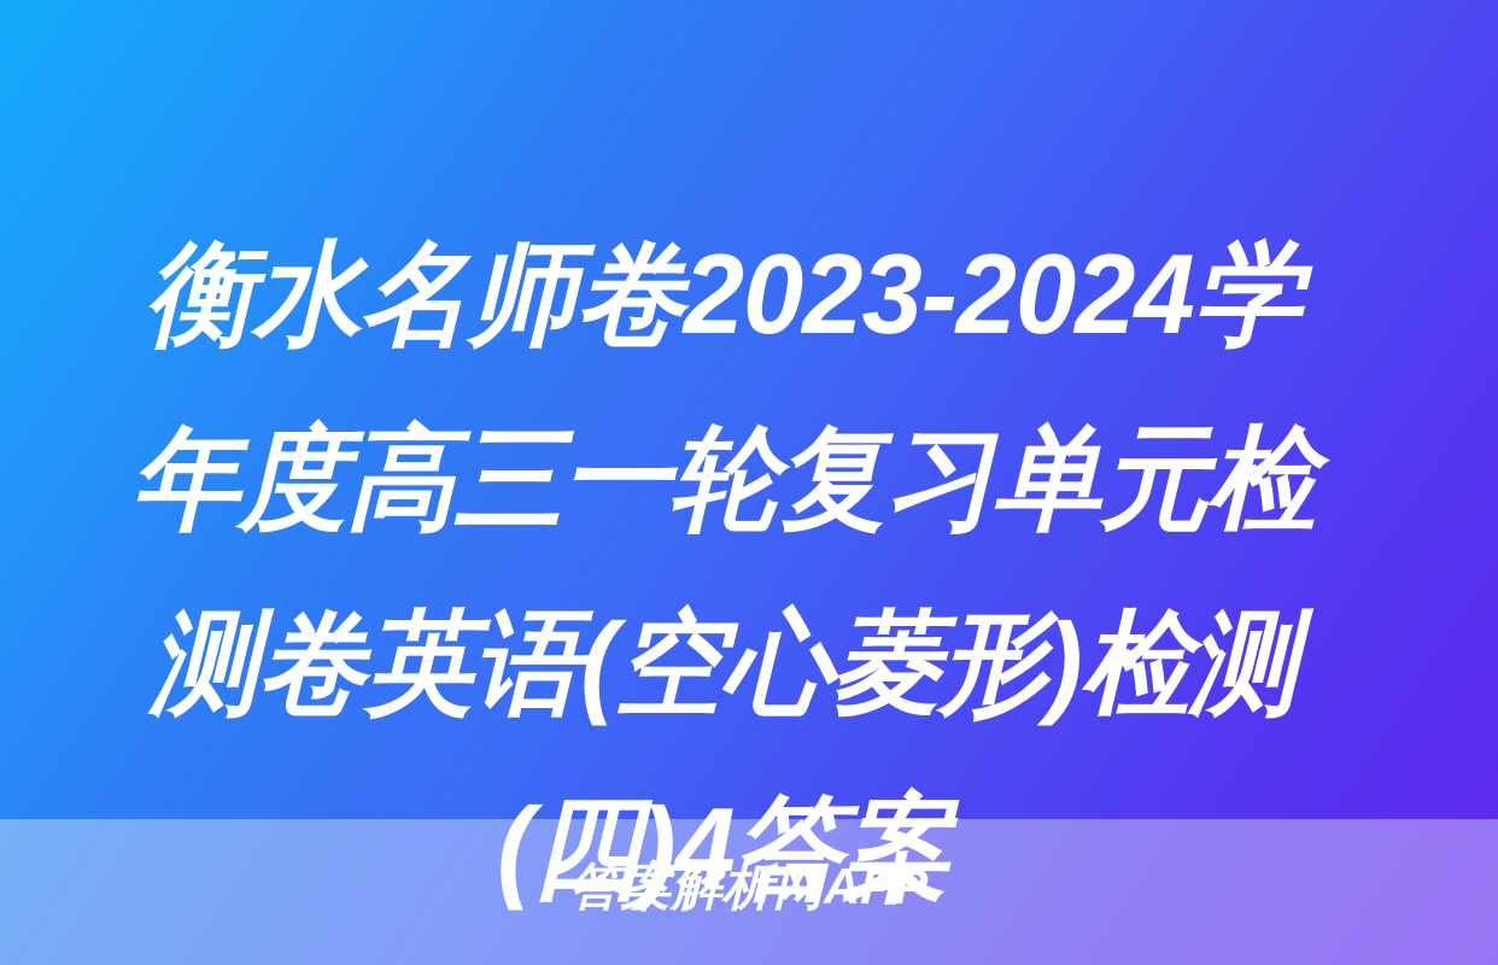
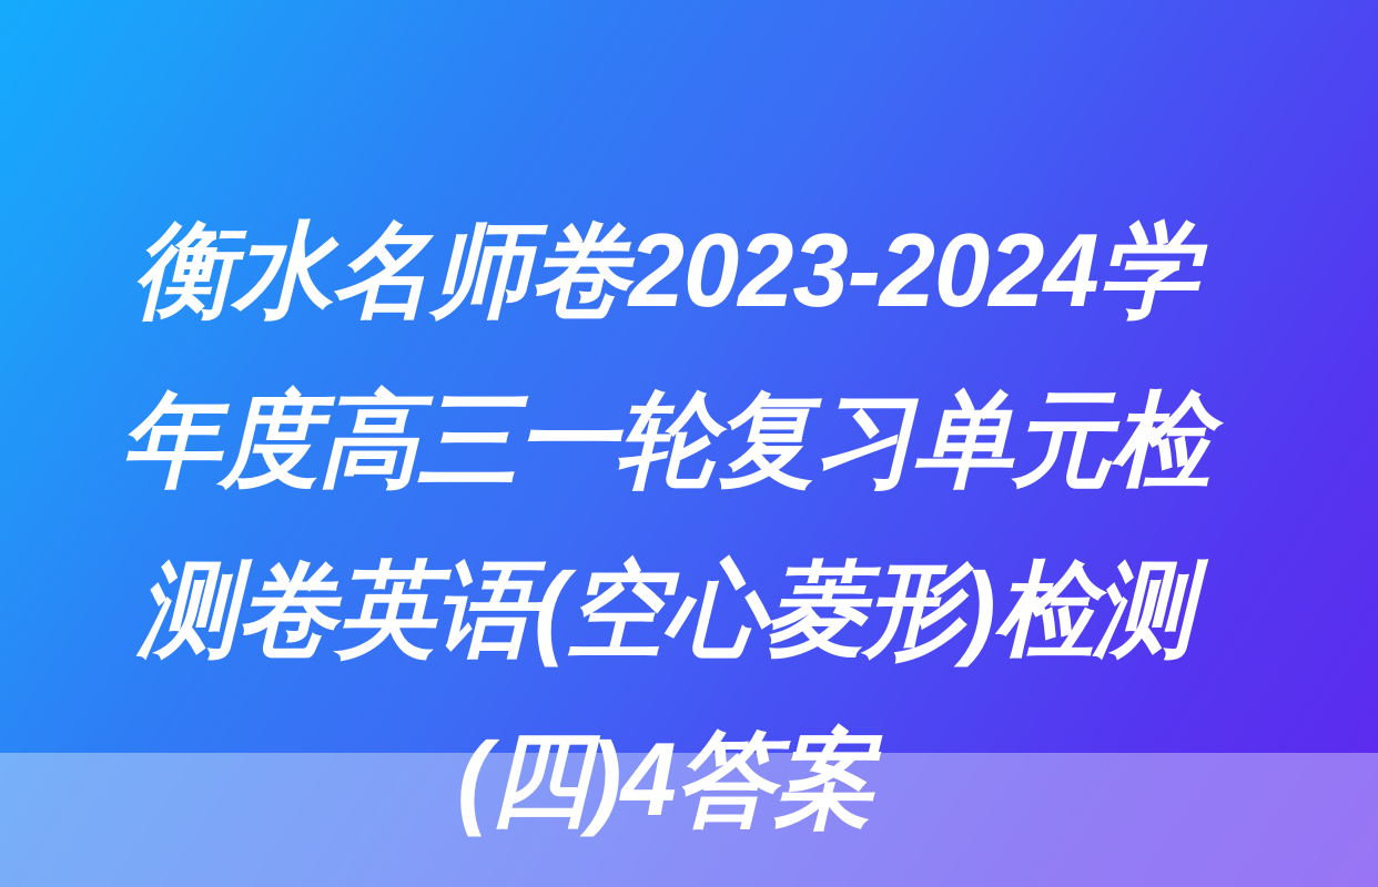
  衡水名师卷2023-2024学年度高三一轮复习单元检测卷英语(空心菱形)检测(四)4答案
- 答案解析网APP
